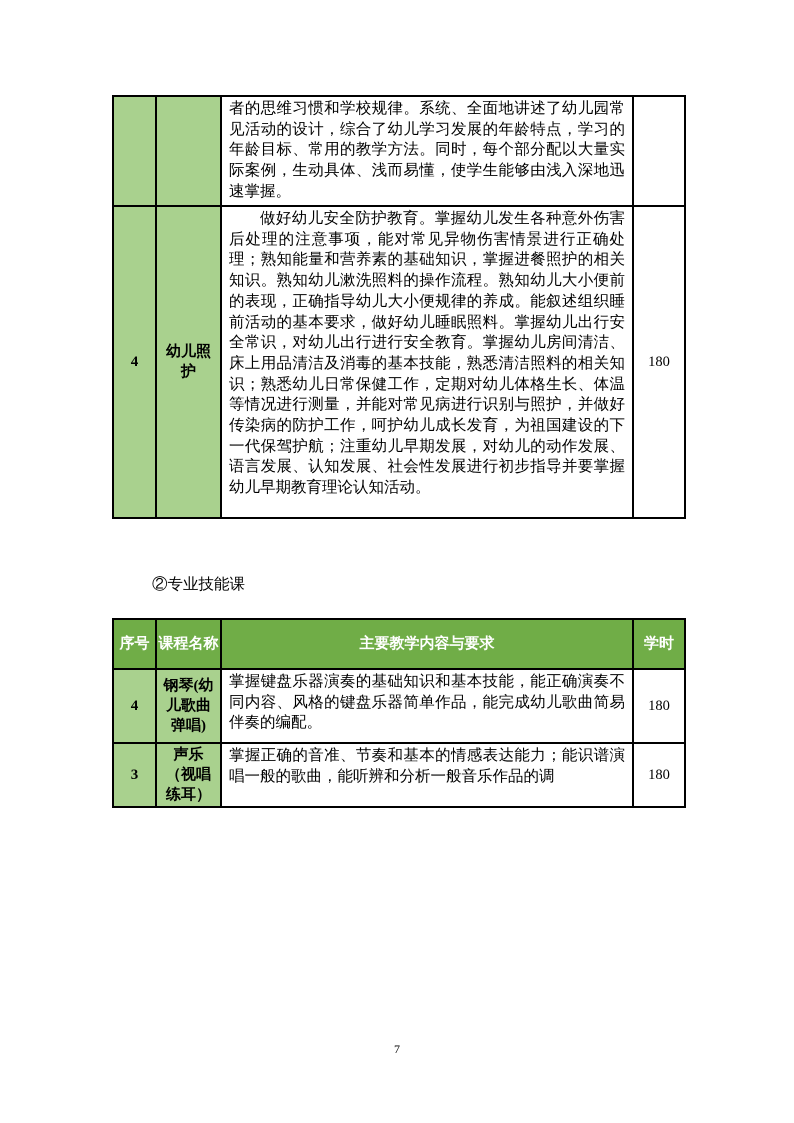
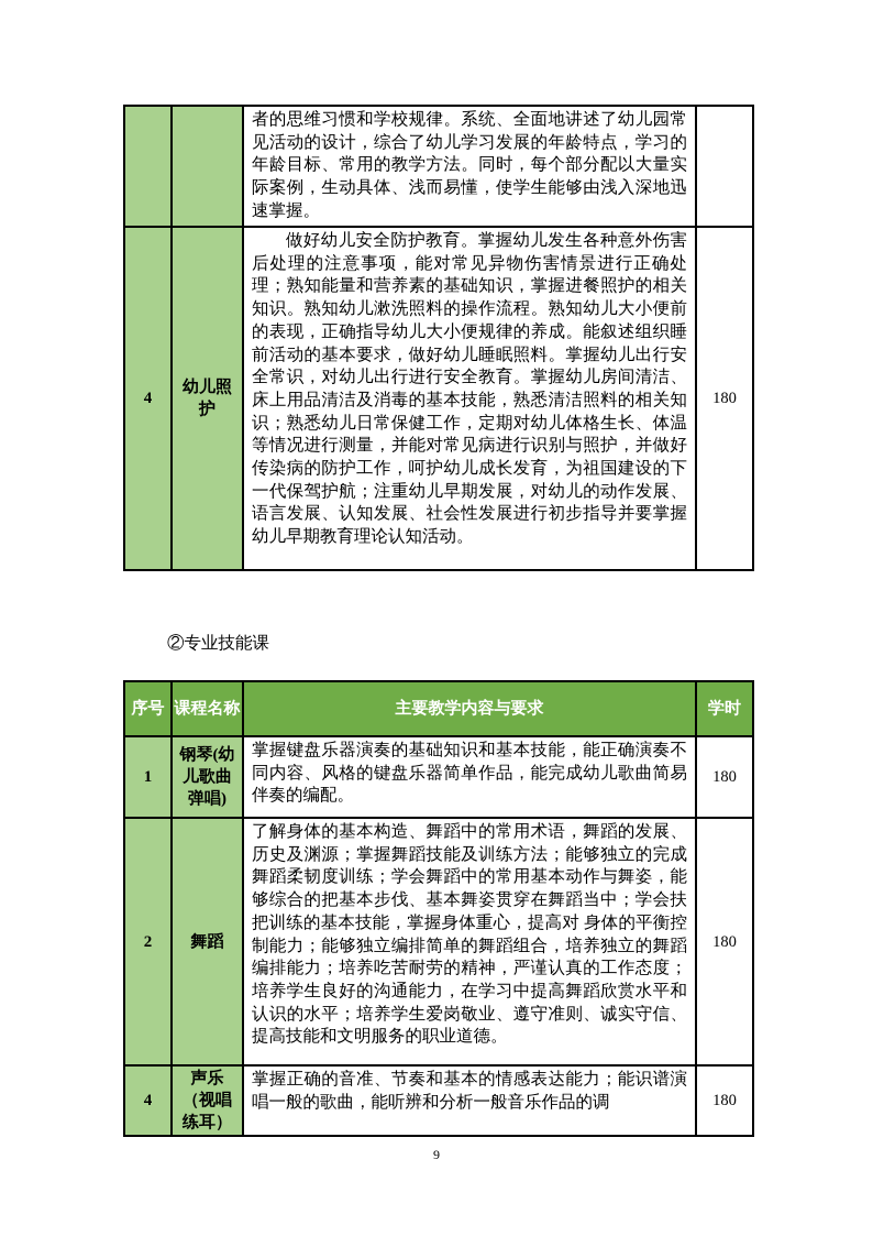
  		者的思维习惯和学校规律。系统、全面地讲述了幼儿园常见活动的设计，综合了幼儿学习发展的年龄特点，学习的年龄目标、常用的教学方法。同时，每个部分配以大量实际案例，生动具体、浅而易懂，使学生能够由浅入深地迅速掌握。
  4	幼儿照护	做好幼儿安全防护教育。掌握幼儿发生各种意外伤害后处理的注意事项，能对常见异物伤害情景进行正确处理；熟知能量和营养素的基础知识，掌握进餐照护的相关知识。熟知幼儿漱洗照料的操作流程。熟知幼儿大小便前的表现，正确指导幼儿大小便规律的养成。能叙述组织睡前活动的基本要求，做好幼儿睡眠照料。掌握幼儿出行安全常识，对幼儿出行进行安全教育。掌握幼儿房间清洁、床上用品清洁及消毒的基本技能，熟悉清洁照料的相关知识；熟悉幼儿日常保健工作，定期对幼儿体格生长、体温等情况进行测量，并能对常见病进行识别与照护，并做好传染病的防护工作，呵护幼儿成长发育，为祖国建设的下一代保驾护航；注重幼儿早期发展，对幼儿的动作发展、语言发展、认知发展、社会性发展进行初步指导并要掌握幼儿早期教育理论认知活动。	180
  ②专业技能课
  序号	课程名称	主要教学内容与要求	学时
- 4	钢琴(幼儿歌曲弹唱)	掌握键盘乐器演奏的基础知识和基本技能，能正确演奏不同内容、风格的键盘乐器简单作品，能完成幼儿歌曲简易伴奏的编配。	180
+ 1	钢琴(幼儿歌曲弹唱)	掌握键盘乐器演奏的基础知识和基本技能，能正确演奏不同内容、风格的键盘乐器简单作品，能完成幼儿歌曲简易伴奏的编配。	180
+ 2	舞蹈	了解身体的基本构造、舞蹈中的常用术语，舞蹈的发展、历史及渊源；掌握舞蹈技能及训练方法；能够独立的完成舞蹈柔韧度训练；学会舞蹈中的常用基本动作与舞姿，能够综合的把基本步伐、基本舞姿贯穿在舞蹈当中；学会扶把训练的基本技能，掌握身体重心，提高对 身体的平衡控制能力；能够独立编排简单的舞蹈组合，培养独立的舞蹈编排能力；培养吃苦耐劳的精神，严谨认真的工作态度；培养学生良好的沟通能力，在学习中提高舞蹈欣赏水平和认识的水平；培养学生爱岗敬业、遵守准则、诚实守信、提高技能和文明服务的职业道德。	180
- 3	声乐（视唱练耳）	掌握正确的音准、节奏和基本的情感表达能力；能识谱演唱一般的歌曲，能听辨和分析一般音乐作品的调	180
+ 4	声乐（视唱练耳）	掌握正确的音准、节奏和基本的情感表达能力；能识谱演唱一般的歌曲，能听辨和分析一般音乐作品的调	180
- 7
+ 9
